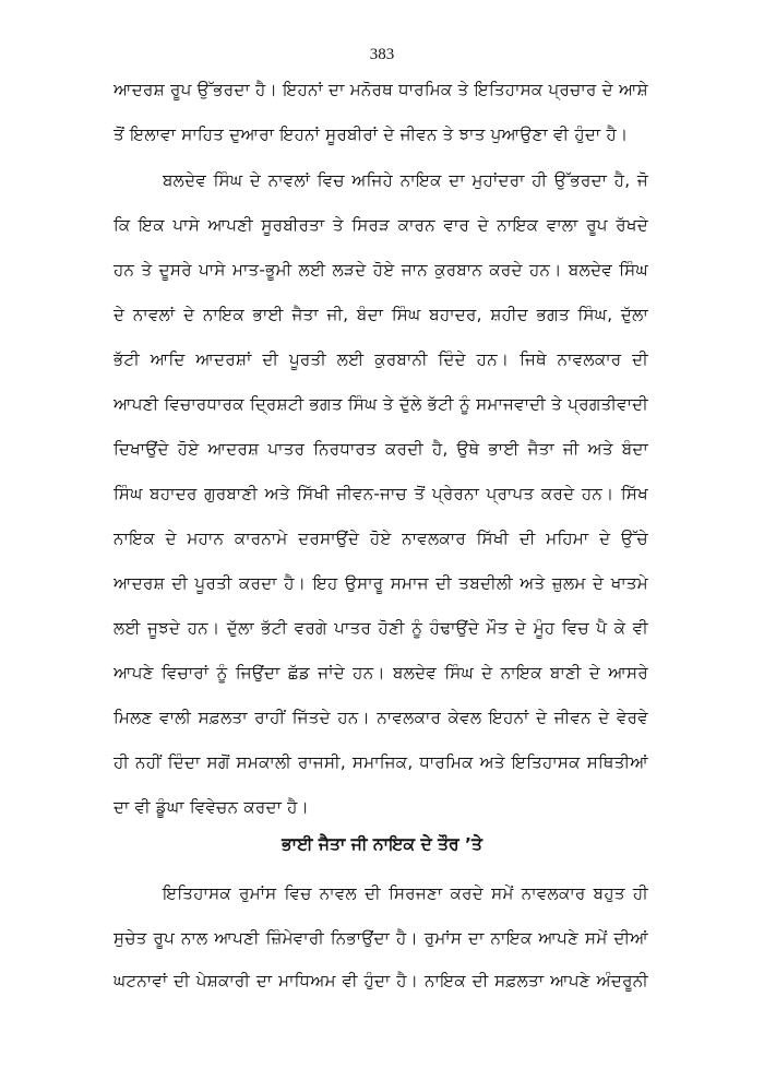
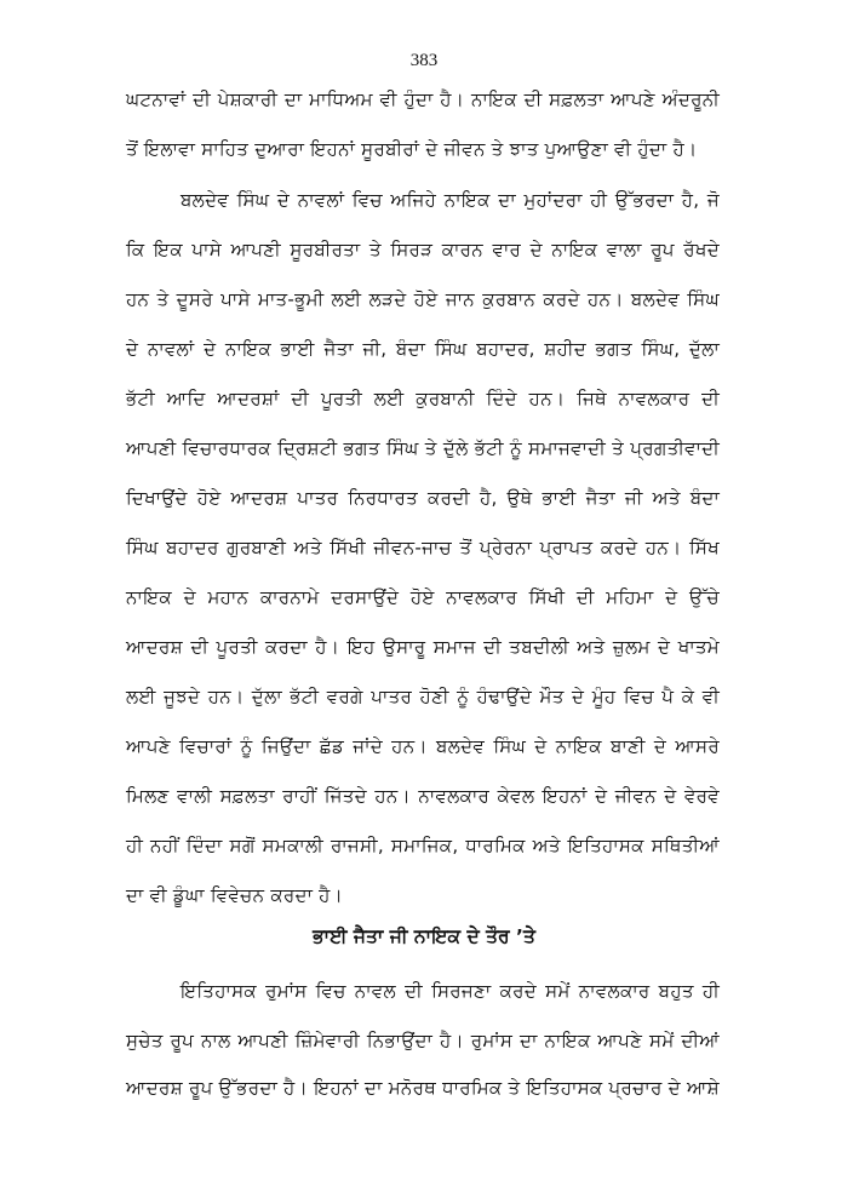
  383
- ਆਦਰਸ਼ ਰੂਪ ਉੱਭਰਦਾ ਹੈ। ਇਹਨਾਂ ਦਾ ਮਨੋਰਥ ਧਾਰਮਿਕ ਤੇ ਇਤਿਹਾਸਕ ਪ੍ਰਚਾਰ ਦੇ ਆਸ਼ੇ
+ ਘਟਨਾਵਾਂ ਦੀ ਪੇਸ਼ਕਾਰੀ ਦਾ ਮਾਧਿਅਮ ਵੀ ਹੁੰਦਾ ਹੈ। ਨਾਇਕ ਦੀ ਸਫ਼ਲਤਾ ਆਪਣੇ ਅੰਦਰੂਨੀ
  ਤੋਂ ਇਲਾਵਾ ਸਾਹਿਤ ਦੁਆਰਾ ਇਹਨਾਂ ਸੂਰਬੀਰਾਂ ਦੇ ਜੀਵਨ ਤੇ ਝਾਤ ਪੁਆਉਣਾ ਵੀ ਹੁੰਦਾ ਹੈ।
  ਬਲਦੇਵ ਸਿੰਘ ਦੇ ਨਾਵਲਾਂ ਵਿਚ ਅਜਿਹੇ ਨਾਇਕ ਦਾ ਮੁਹਾਂਦਰਾ ਹੀ ਉੱਭਰਦਾ ਹੈ, ਜੋ
  ਕਿ ਇਕ ਪਾਸੇ ਆਪਣੀ ਸੂਰਬੀਰਤਾ ਤੇ ਸਿਰੜ ਕਾਰਨ ਵਾਰ ਦੇ ਨਾਇਕ ਵਾਲਾ ਰੂਪ ਰੱਖਦੇ
  ਹਨ ਤੇ ਦੂਸਰੇ ਪਾਸੇ ਮਾਤ-ਭੂਮੀ ਲਈ ਲੜਦੇ ਹੋਏ ਜਾਨ ਕੁਰਬਾਨ ਕਰਦੇ ਹਨ। ਬਲਦੇਵ ਸਿੰਘ
  ਦੇ ਨਾਵਲਾਂ ਦੇ ਨਾਇਕ ਭਾਈ ਜੈਤਾ ਜੀ, ਬੰਦਾ ਸਿੰਘ ਬਹਾਦਰ, ਸ਼ਹੀਦ ਭਗਤ ਸਿੰਘ, ਦੁੱਲਾ
  ਭੱਟੀ ਆਦਿ ਆਦਰਸ਼ਾਂ ਦੀ ਪੂਰਤੀ ਲਈ ਕੁਰਬਾਨੀ ਦਿੰਦੇ ਹਨ। ਜਿਥੇ ਨਾਵਲਕਾਰ ਦੀ
  ਆਪਣੀ ਵਿਚਾਰਧਾਰਕ ਦ੍ਰਿਸ਼ਟੀ ਭਗਤ ਸਿੰਘ ਤੇ ਦੁੱਲੇ ਭੱਟੀ ਨੂੰ ਸਮਾਜਵਾਦੀ ਤੇ ਪ੍ਰਗਤੀਵਾਦੀ
  ਦਿਖਾਉਂਦੇ ਹੋਏ ਆਦਰਸ਼ ਪਾਤਰ ਨਿਰਧਾਰਤ ਕਰਦੀ ਹੈ, ਉਥੇ ਭਾਈ ਜੈਤਾ ਜੀ ਅਤੇ ਬੰਦਾ
  ਸਿੰਘ ਬਹਾਦਰ ਗੁਰਬਾਣੀ ਅਤੇ ਸਿੱਖੀ ਜੀਵਨ-ਜਾਚ ਤੋਂ ਪ੍ਰੇਰਨਾ ਪ੍ਰਾਪਤ ਕਰਦੇ ਹਨ। ਸਿੱਖ
  ਨਾਇਕ ਦੇ ਮਹਾਨ ਕਾਰਨਾਮੇ ਦਰਸਾਉਂਦੇ ਹੋਏ ਨਾਵਲਕਾਰ ਸਿੱਖੀ ਦੀ ਮਹਿਮਾ ਦੇ ਉੱਚੇ
  ਆਦਰਸ਼ ਦੀ ਪੂਰਤੀ ਕਰਦਾ ਹੈ। ਇਹ ਉਸਾਰੂ ਸਮਾਜ ਦੀ ਤਬਦੀਲੀ ਅਤੇ ਜ਼ੁਲਮ ਦੇ ਖਾਤਮੇ
  ਲਈ ਜੂਝਦੇ ਹਨ। ਦੁੱਲਾ ਭੱਟੀ ਵਰਗੇ ਪਾਤਰ ਹੋਣੀ ਨੂੰ ਹੰਢਾਉਂਦੇ ਮੌਤ ਦੇ ਮੂੰਹ ਵਿਚ ਪੈ ਕੇ ਵੀ
  ਆਪਣੇ ਵਿਚਾਰਾਂ ਨੂੰ ਜਿਉਂਦਾ ਛੱਡ ਜਾਂਦੇ ਹਨ। ਬਲਦੇਵ ਸਿੰਘ ਦੇ ਨਾਇਕ ਬਾਣੀ ਦੇ ਆਸਰੇ
  ਮਿਲਣ ਵਾਲੀ ਸਫ਼ਲਤਾ ਰਾਹੀਂ ਜਿੱਤਦੇ ਹਨ। ਨਾਵਲਕਾਰ ਕੇਵਲ ਇਹਨਾਂ ਦੇ ਜੀਵਨ ਦੇ ਵੇਰਵੇ
  ਹੀ ਨਹੀਂ ਦਿੰਦਾ ਸਗੋਂ ਸਮਕਾਲੀ ਰਾਜਸੀ, ਸਮਾਜਿਕ, ਧਾਰਮਿਕ ਅਤੇ ਇਤਿਹਾਸਕ ਸਥਿਤੀਆਂ
  ਦਾ ਵੀ ਡੂੰਘਾ ਵਿਵੇਚਨ ਕਰਦਾ ਹੈ।
  ਭਾਈ ਜੈਤਾ ਜੀ ਨਾਇਕ ਦੇ ਤੌਰ ’ਤੇ
  ਇਤਿਹਾਸਕ ਰੁਮਾਂਸ ਵਿਚ ਨਾਵਲ ਦੀ ਸਿਰਜਣਾ ਕਰਦੇ ਸਮੇਂ ਨਾਵਲਕਾਰ ਬਹੁਤ ਹੀ
  ਸੁਚੇਤ ਰੂਪ ਨਾਲ ਆਪਣੀ ਜ਼ਿੰਮੇਵਾਰੀ ਨਿਭਾਉਂਦਾ ਹੈ। ਰੁਮਾਂਸ ਦਾ ਨਾਇਕ ਆਪਣੇ ਸਮੇਂ ਦੀਆਂ
- ਘਟਨਾਵਾਂ ਦੀ ਪੇਸ਼ਕਾਰੀ ਦਾ ਮਾਧਿਅਮ ਵੀ ਹੁੰਦਾ ਹੈ। ਨਾਇਕ ਦੀ ਸਫ਼ਲਤਾ ਆਪਣੇ ਅੰਦਰੂਨੀ
+ ਆਦਰਸ਼ ਰੂਪ ਉੱਭਰਦਾ ਹੈ। ਇਹਨਾਂ ਦਾ ਮਨੋਰਥ ਧਾਰਮਿਕ ਤੇ ਇਤਿਹਾਸਕ ਪ੍ਰਚਾਰ ਦੇ ਆਸ਼ੇ
